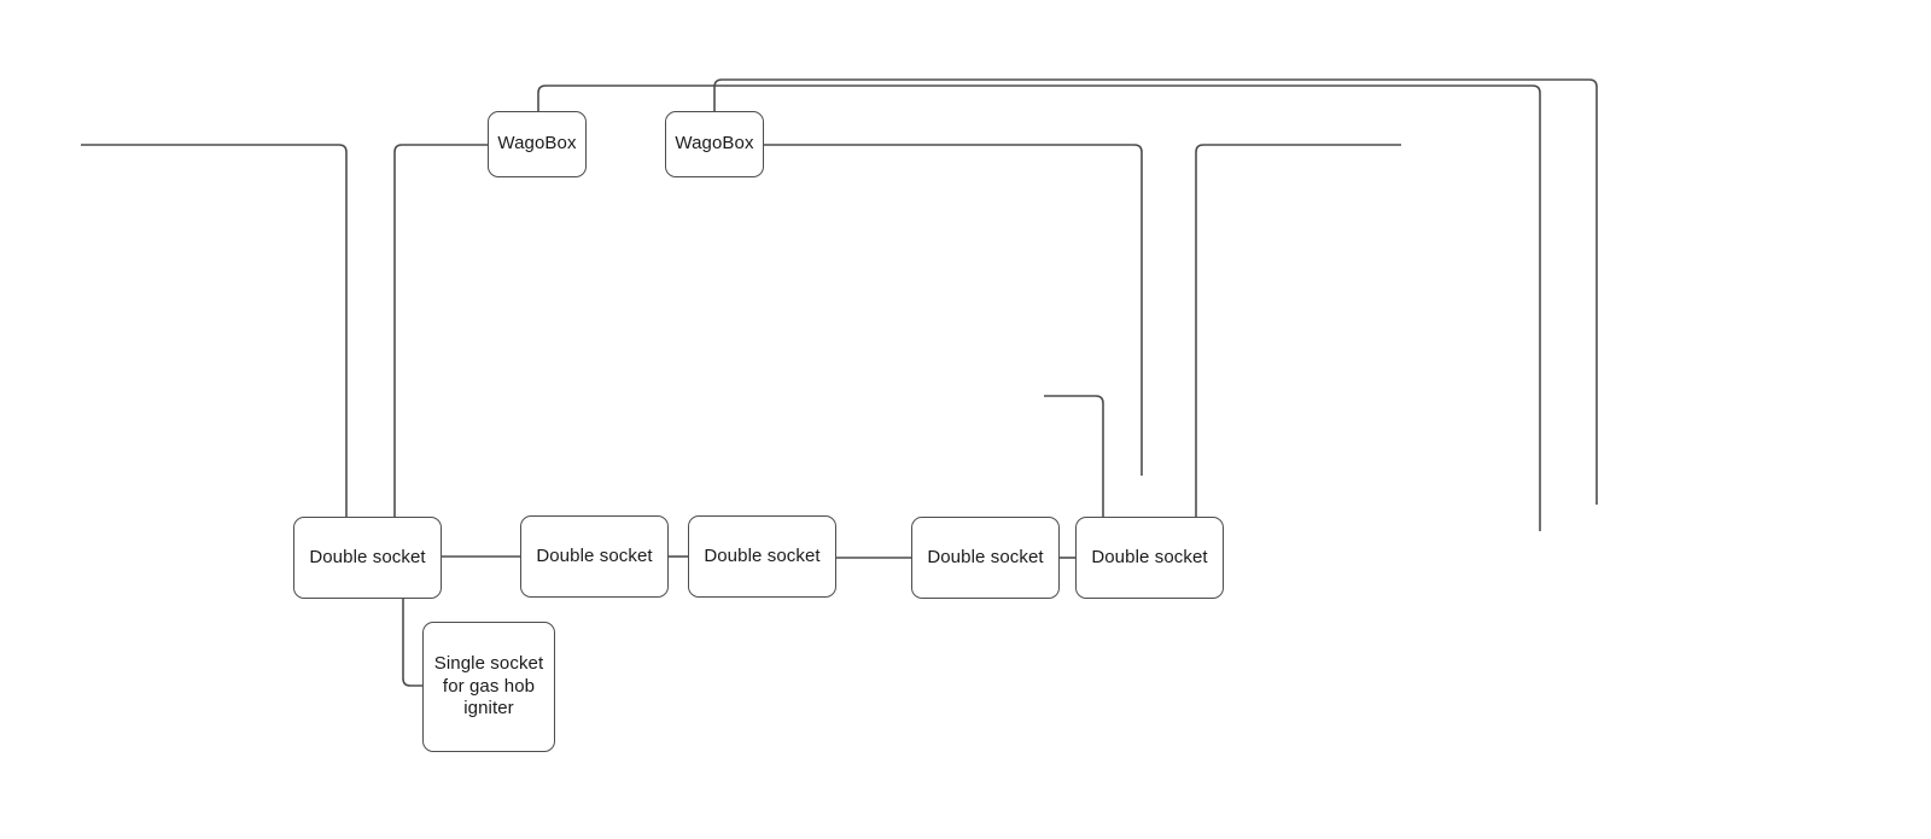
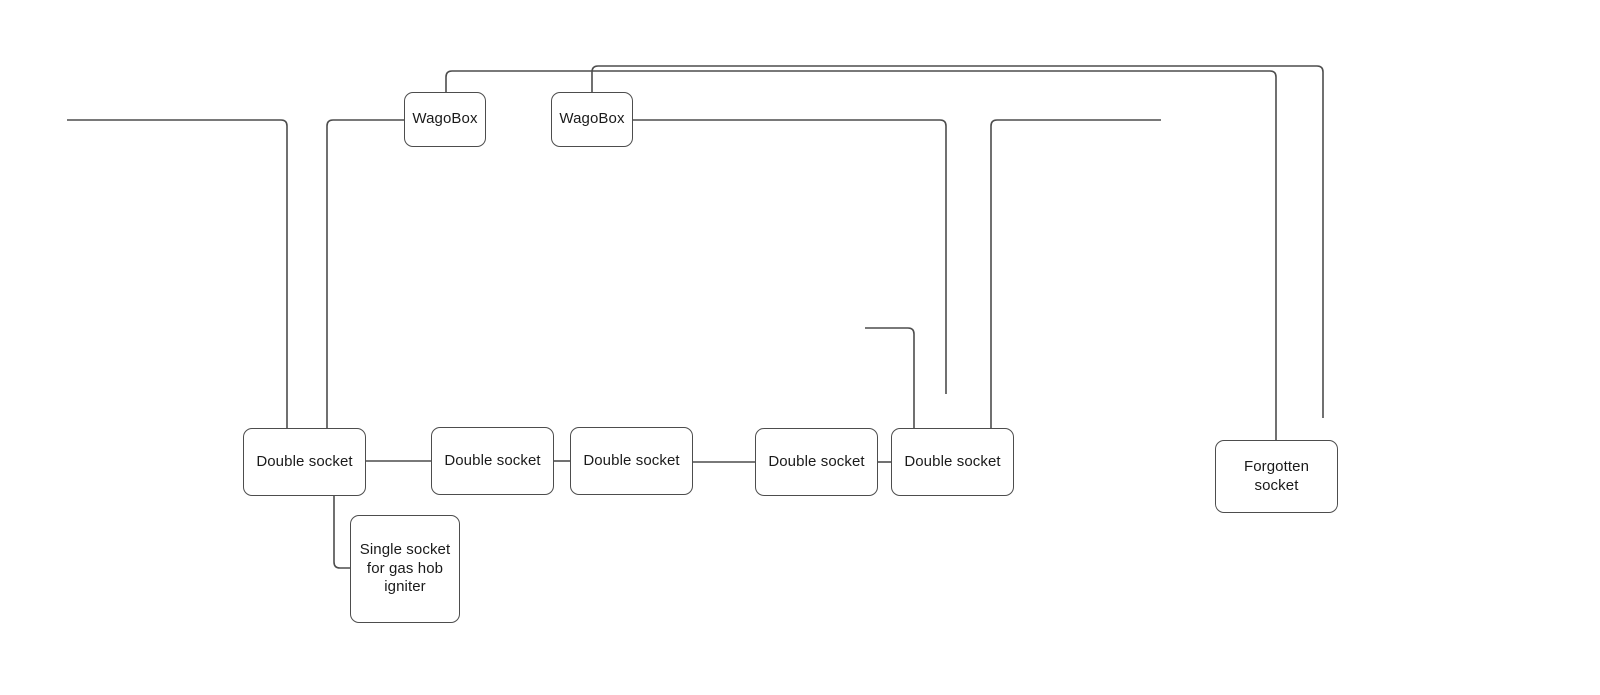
  WagoBox
  WagoBox
  Double socket
  Double socket
  Double socket
  Double socket
  Double socket
  Single socket
  for gas hob
  igniter
+ Forgotten
+ socket
